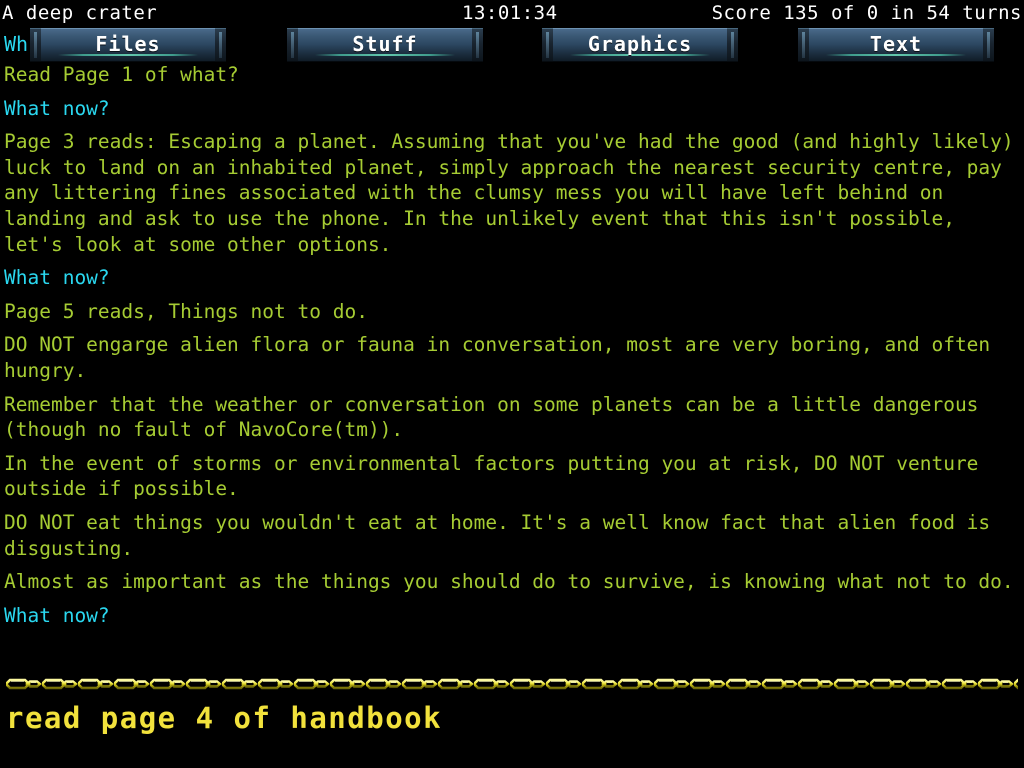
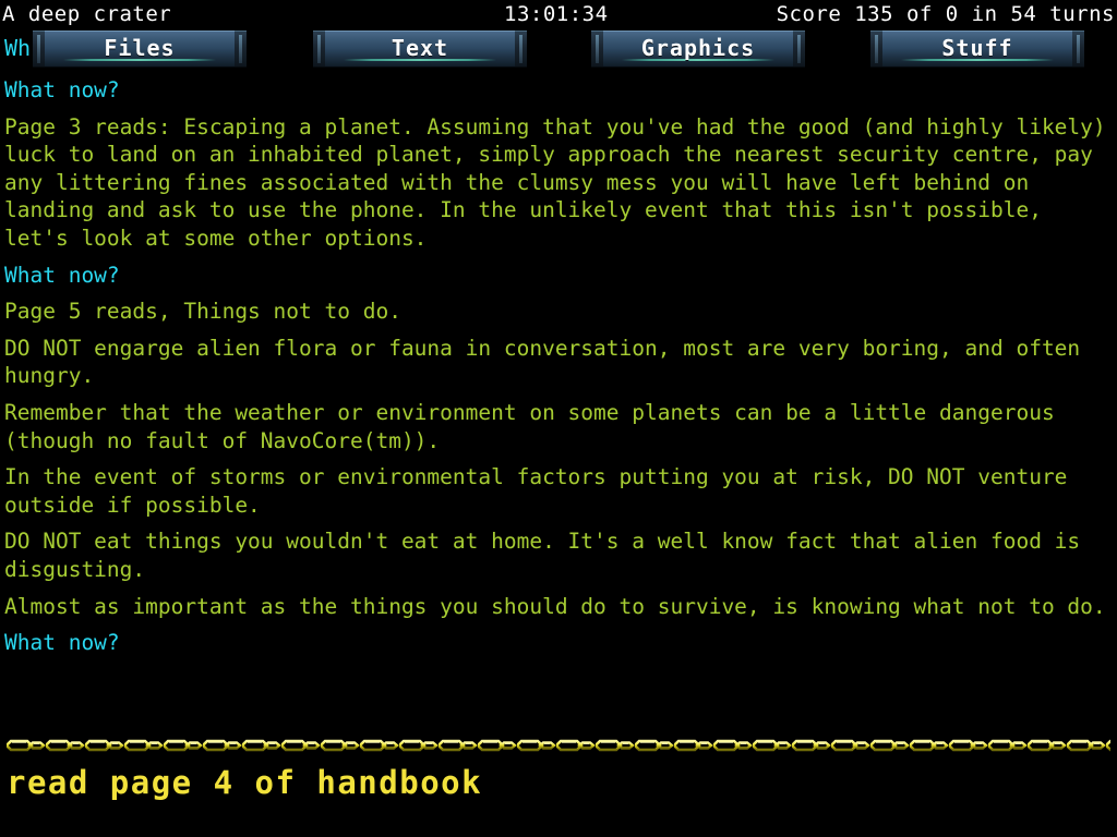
  A deep crater
  13:01:34
  Score 135 of 0 in 54 turns
  Wh
  Files
- Stuff
+ Text
  Graphics
- Text
+ Stuff
- Read Page 1 of what?
  What now?
  Page 3 reads: Escaping a planet. Assuming that you've had the good (and highly likely) luck to land on an inhabited planet, simply approach the nearest security centre, pay any littering fines associated with the clumsy mess you will have left behind on landing and ask to use the phone. In the unlikely event that this isn't possible, let's look at some other options.
  What now?
  Page 5 reads, Things not to do.
  DO NOT engarge alien flora or fauna in conversation, most are very boring, and often hungry.
- Remember that the weather or conversation on some planets can be a little dangerous (though no fault of NavoCore(tm)).
+ Remember that the weather or environment on some planets can be a little dangerous (though no fault of NavoCore(tm)).
  In the event of storms or environmental factors putting you at risk, DO NOT venture outside if possible.
  DO NOT eat things you wouldn't eat at home. It's a well know fact that alien food is disgusting.
  Almost as important as the things you should do to survive, is knowing what not to do.
  What now?
  read page 4 of handbook
